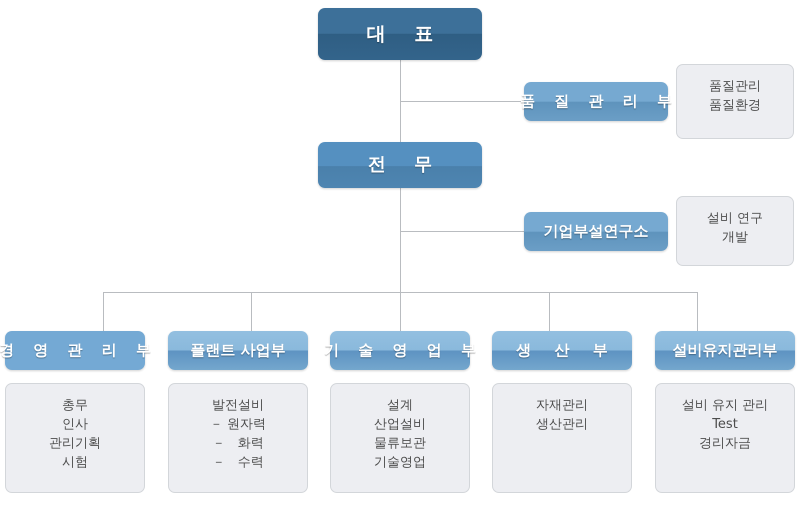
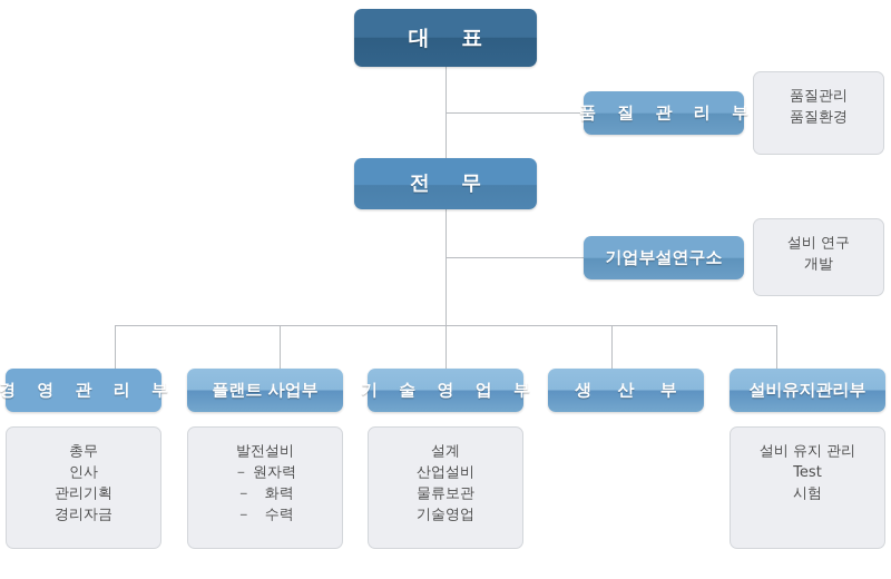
  대 표
  전 무
  품 질 관 리 부
  품질관리
  품질환경
  기업부설연구소
  설비 연구
  개발
  경 영 관 리 부
  총무
  인사
  관리기획
- 시험
+ 경리자금
  플랜트 사업부
  발전설비
  － 원자력
  － 화력
  － 수력
  기 술 영 업 부
  설계
  산업설비
  물류보관
  기술영업
  생 산 부
- 자재관리
- 생산관리
  설비유지관리부
  설비 유지 관리
  Test
- 경리자금
+ 시험
